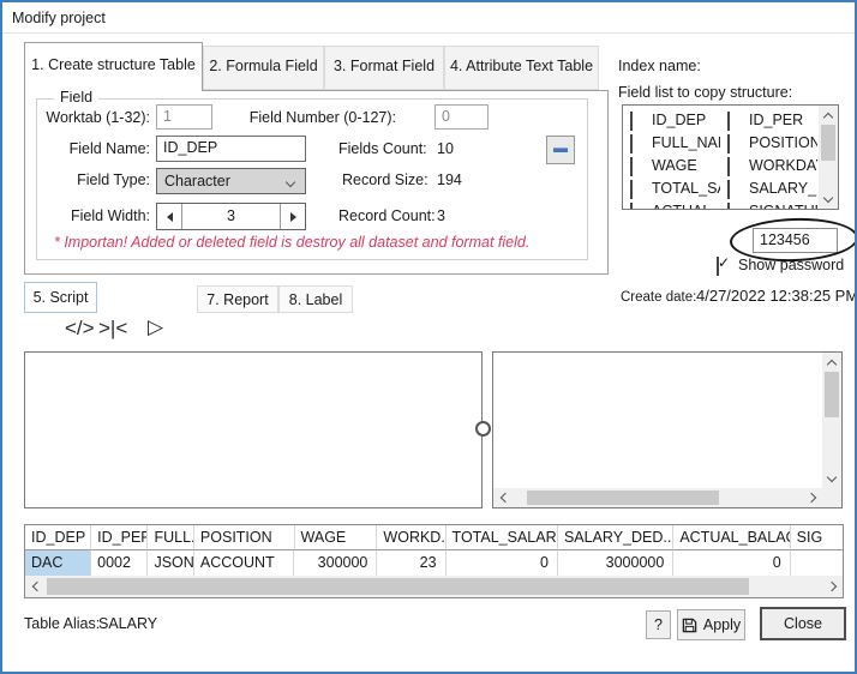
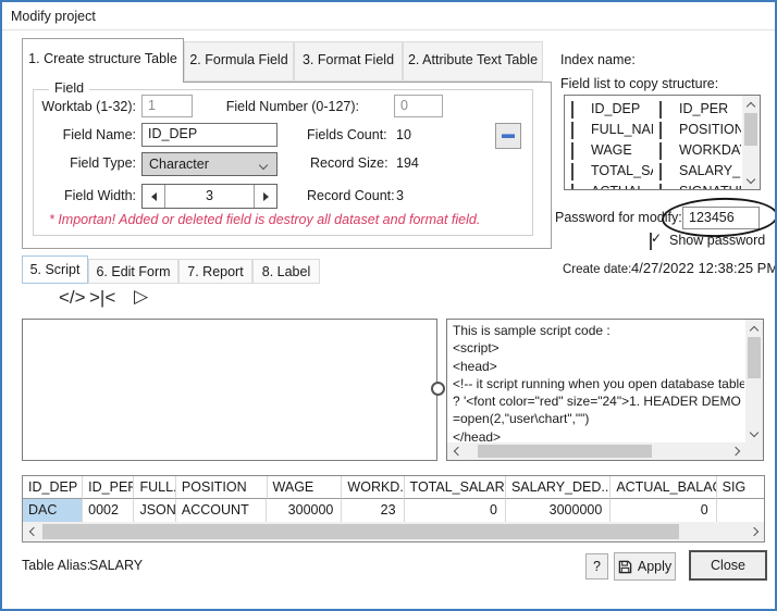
  Modify project
  1. Create structure Table
  2. Formula Field
  3. Format Field
- 4. Attribute Text Table
+ 2. Attribute Text Table
  Field
  Worktab (1-32):
  1
  Field Number (0-127):
  0
  Field Name:
  ID_DEP
  Fields Count:
  10
  Field Type:
  Character
  Record Size:
  194
  Field Width:
  3
  Record Count:
  3
  * Importan! Added or deleted field is destroy all dataset and format field.
  Index name:
  Field list to copy structure:
  ID_DEP
  ID_PER
  FULL_NA
  POSITION
  WAGE
  WORKDA
  TOTAL_S
  SALARY_
+ Password for modify:
  123456
  ✓
  Show password
  Create date:
  4/27/2022 12:38:25 PM
  5. Script
+ 6. Edit Form
  7. Report
  8. Label
  </>
  >|<
  ▷
+ This is sample script code :
+ <script>
+ <head>
+ <!-- it script running when you open database table
+ ? '<font color="red" size="24">1. HEADER DEMO
+ =open(2,"user\chart","")
+ </head>
  ID_DEP
  ID_PER
  FULL.
  POSITION
  WAGE
  WORKD.
  TOTAL_SALAR
  SALARY_DED...
  ACTUAL_BALA
  SIG
  DAC
  0002
  JSON
  ACCOUNT
  300000
  23
  0
  3000000
  0
  Table Alias:
  SALARY
  ?
  Apply
  Close
